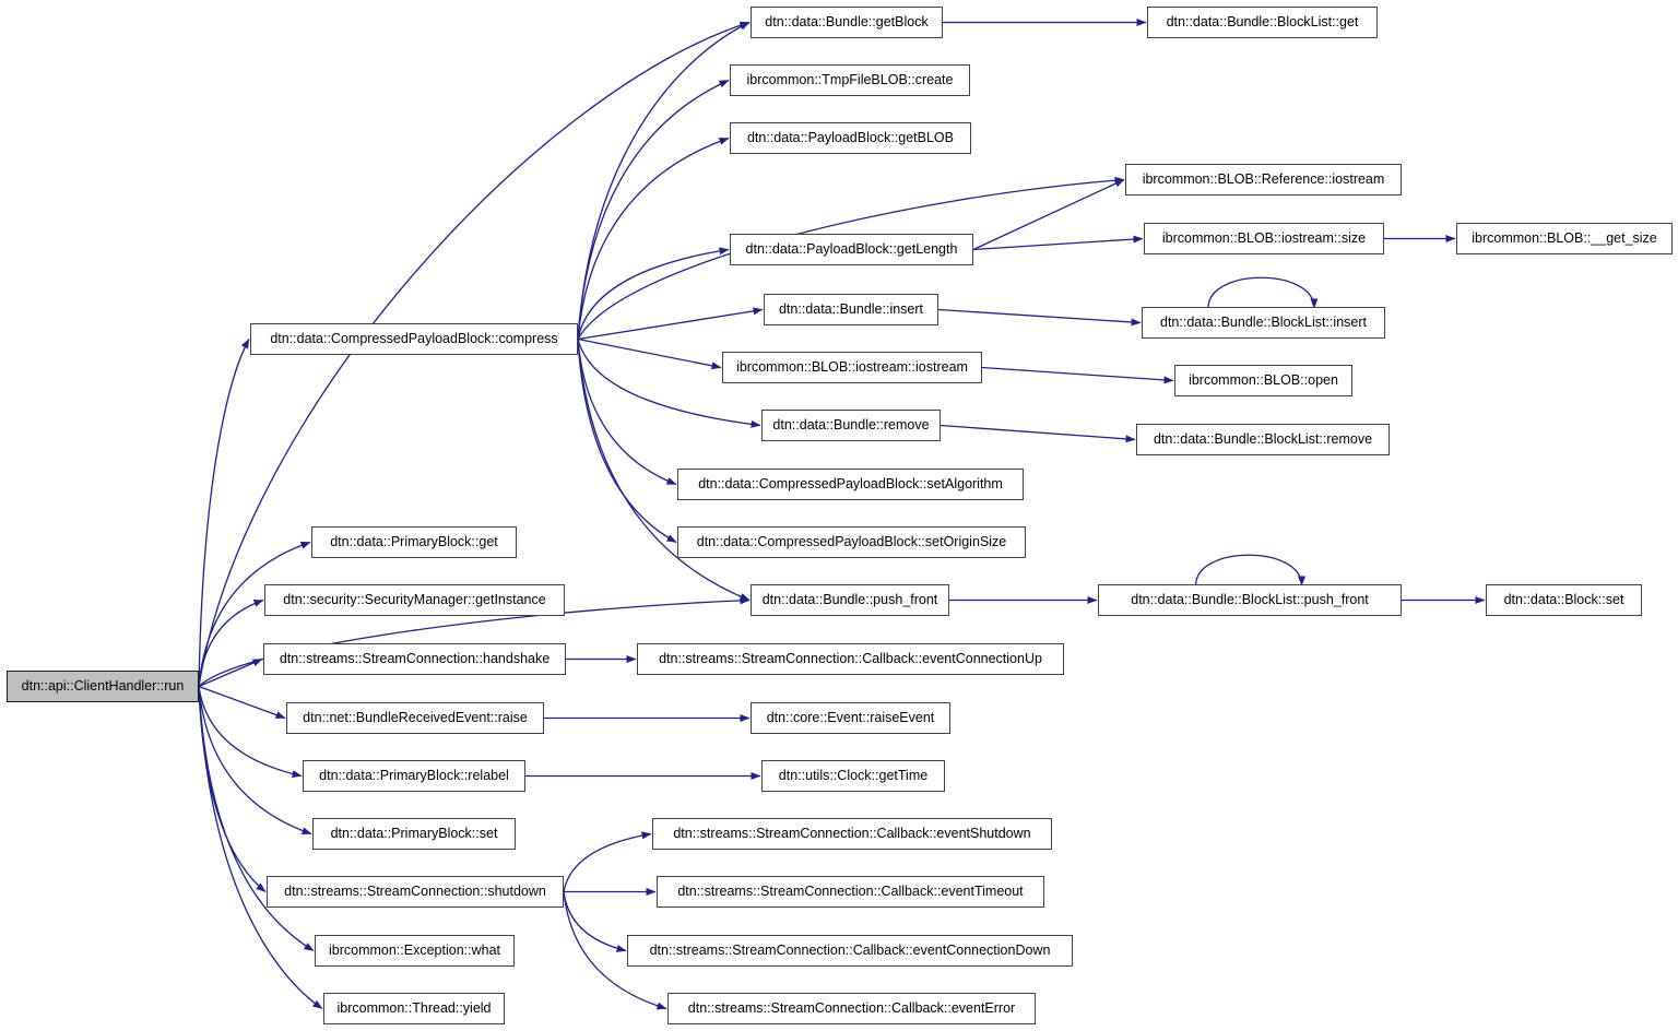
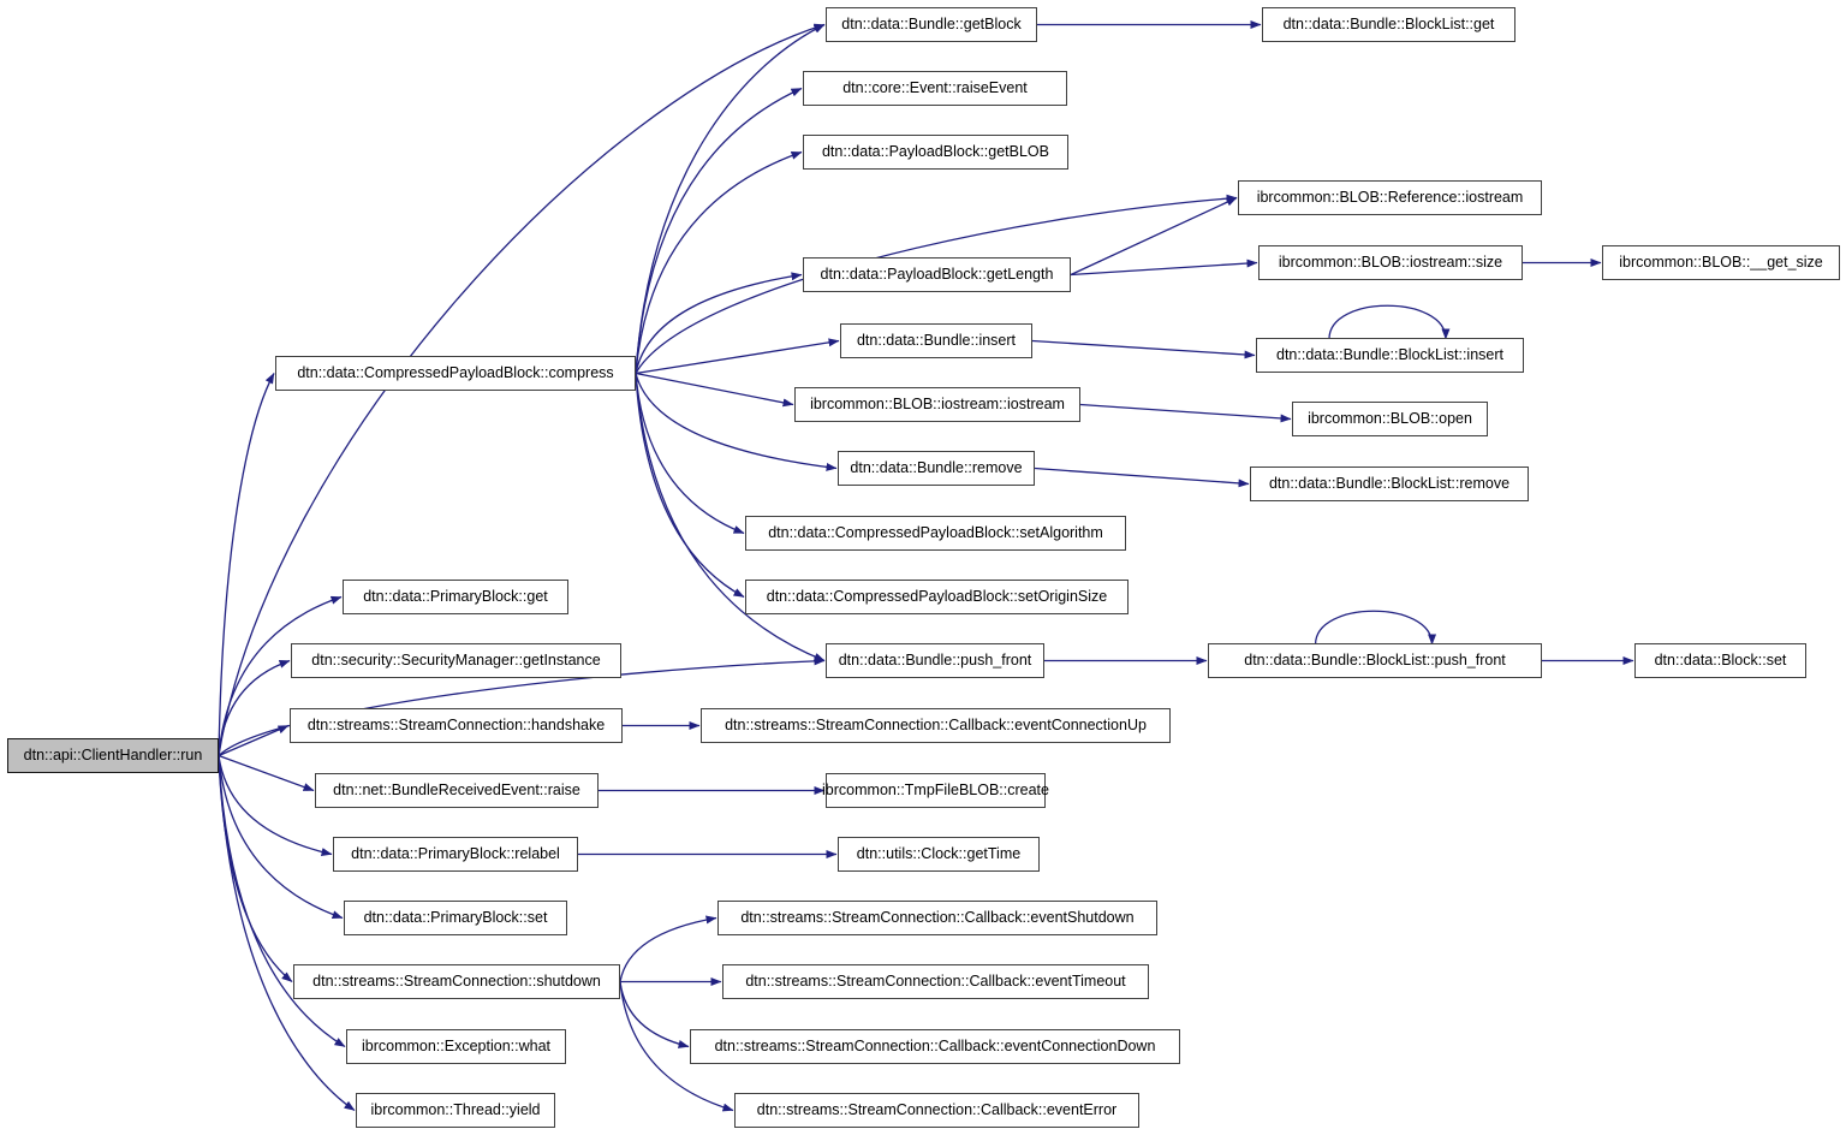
  dtn::api::ClientHandler::run
  dtn::data::CompressedPayloadBlock::compress
  dtn::data::Bundle::getBlock
- ibrcommon::TmpFileBLOB::create
+ dtn::core::Event::raiseEvent
  dtn::data::PayloadBlock::getBLOB
  dtn::data::PayloadBlock::getLength
  dtn::data::Bundle::insert
  ibrcommon::BLOB::iostream::iostream
  dtn::data::Bundle::remove
  dtn::data::CompressedPayloadBlock::setAlgorithm
  dtn::data::CompressedPayloadBlock::setOriginSize
  dtn::data::Bundle::push_front
  dtn::streams::StreamConnection::Callback::eventConnectionUp
- dtn::core::Event::raiseEvent
+ ibrcommon::TmpFileBLOB::create
  dtn::utils::Clock::getTime
  dtn::streams::StreamConnection::Callback::eventShutdown
  dtn::streams::StreamConnection::Callback::eventTimeout
  dtn::streams::StreamConnection::Callback::eventConnectionDown
  dtn::streams::StreamConnection::Callback::eventError
  dtn::data::PrimaryBlock::get
  dtn::security::SecurityManager::getInstance
  dtn::streams::StreamConnection::handshake
  dtn::net::BundleReceivedEvent::raise
  dtn::data::PrimaryBlock::relabel
  dtn::data::PrimaryBlock::set
  dtn::streams::StreamConnection::shutdown
  ibrcommon::Exception::what
  ibrcommon::Thread::yield
  dtn::data::Bundle::BlockList::get
  ibrcommon::BLOB::Reference::iostream
  ibrcommon::BLOB::iostream::size
  ibrcommon::BLOB::__get_size
  dtn::data::Bundle::BlockList::insert
  ibrcommon::BLOB::open
  dtn::data::Bundle::BlockList::remove
  dtn::data::Bundle::BlockList::push_front
  dtn::data::Block::set
